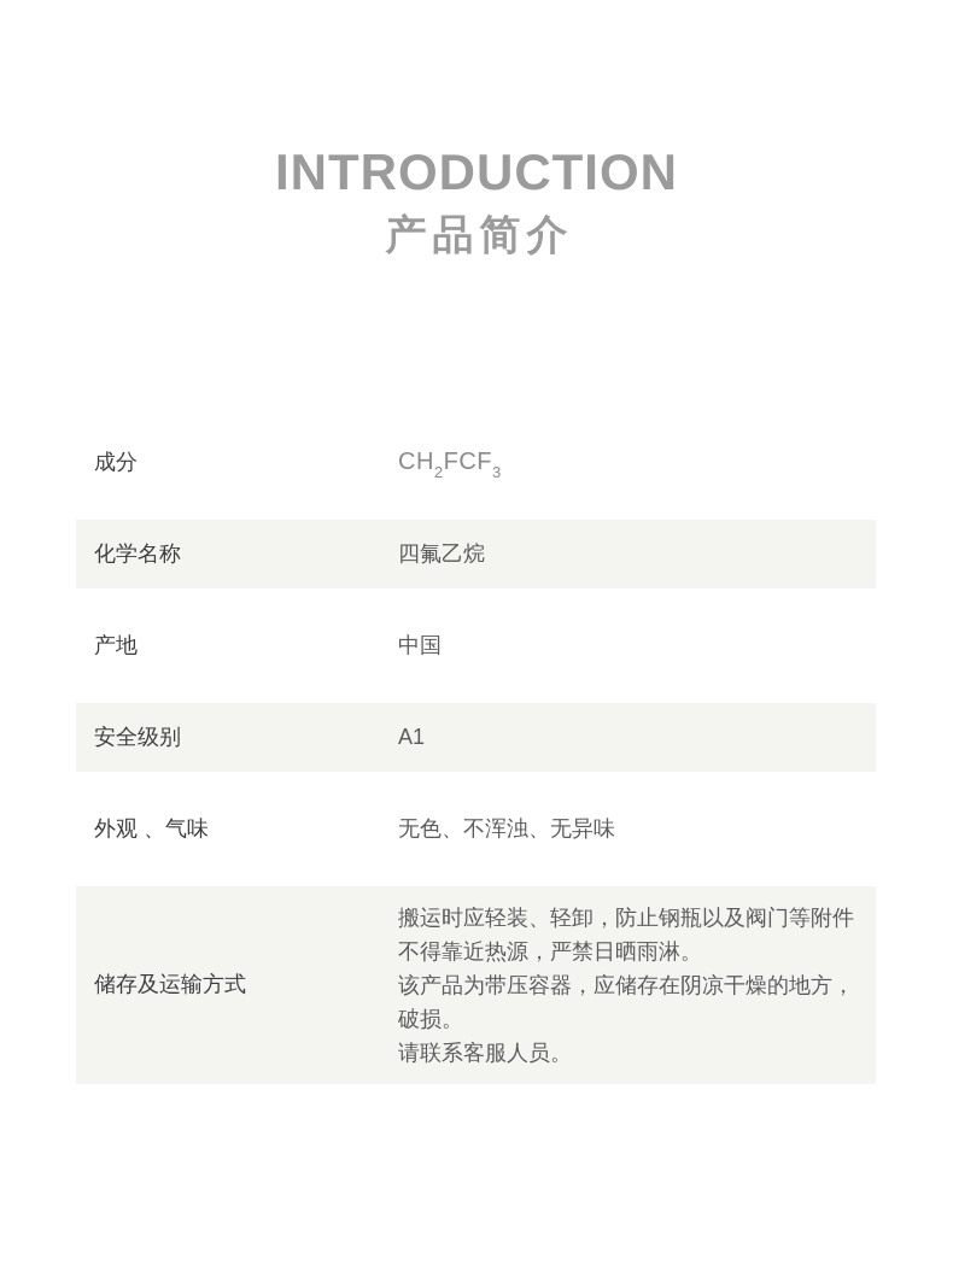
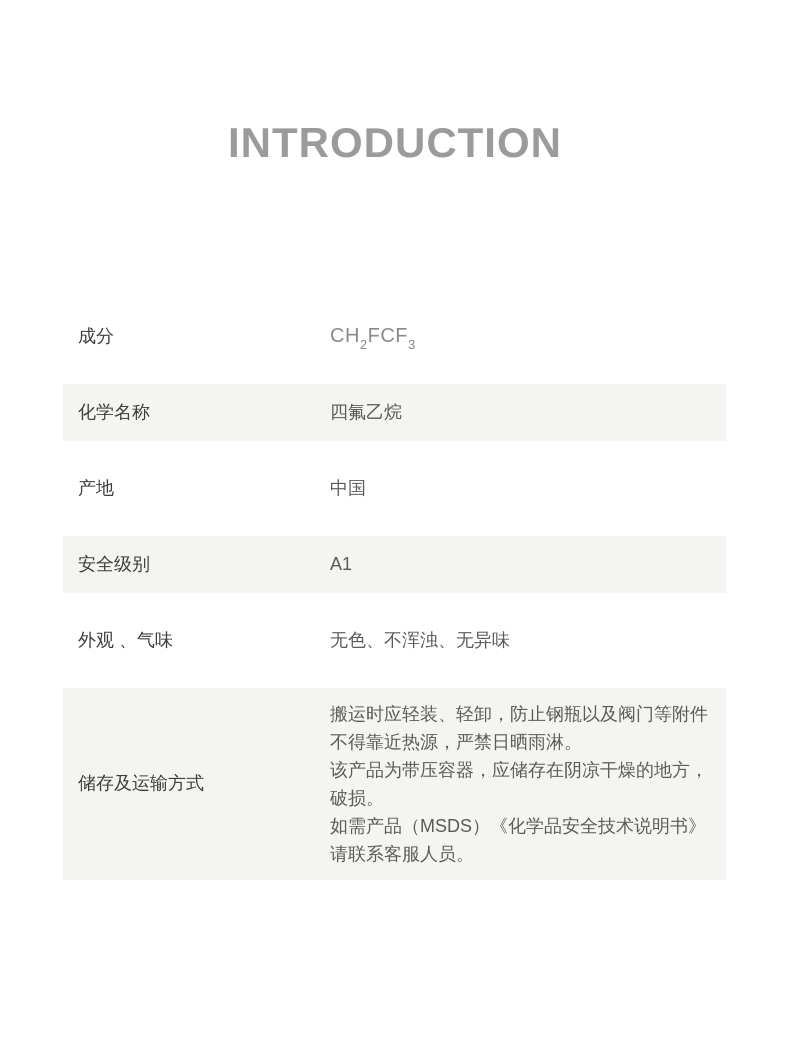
  INTRODUCTION
- 产品简介
  成分
  CH2FCF3
  化学名称
  四氟乙烷
  产地
  中国
  安全级别
  A1
  外观 、气味
  无色、不浑浊、无异味
  储存及运输方式
  搬运时应轻装、轻卸，防止钢瓶以及阀门等附件
  不得靠近热源，严禁日晒雨淋。
  该产品为带压容器，应储存在阴凉干燥的地方，
  破损。
+ 如需产品（MSDS）《化学品安全技术说明书》
  请联系客服人员。
